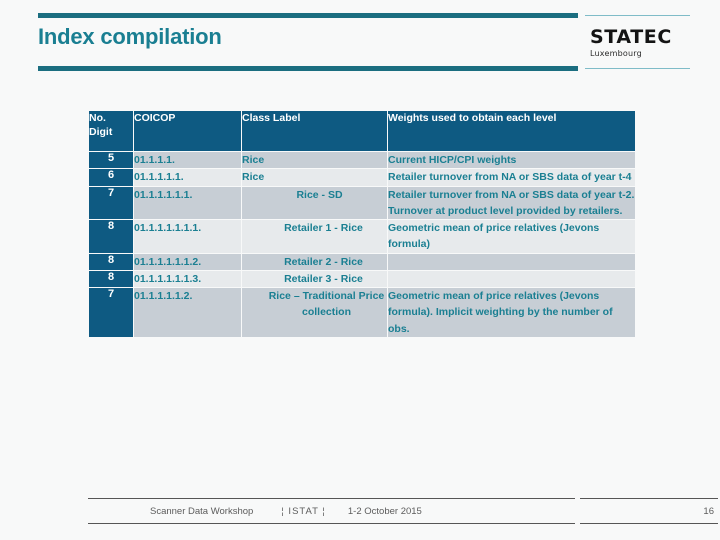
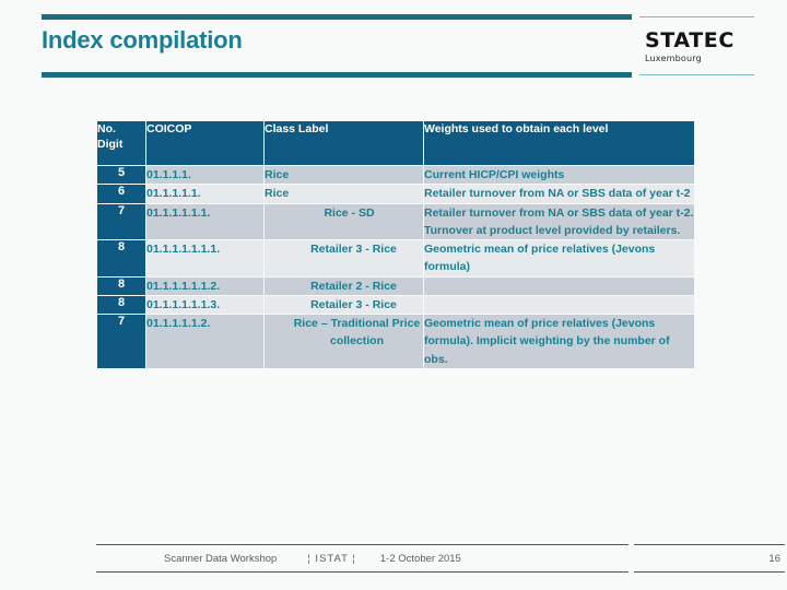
  Index compilation
  STATEC
  Luxembourg
  No. Digit	COICOP	Class Label	Weights used to obtain each level
  5	01.1.1.1.	Rice	Current HICP/CPI weights
- 6	01.1.1.1.1.	Rice	Retailer turnover from NA or SBS data of year t-4
+ 6	01.1.1.1.1.	Rice	Retailer turnover from NA or SBS data of year t-2
  7	01.1.1.1.1.1.	Rice - SD	Retailer turnover from NA or SBS data of year t-2. Turnover at product level provided by retailers.
- 8	01.1.1.1.1.1.1.	Retailer 1 - Rice	Geometric mean of price relatives (Jevons formula)
+ 8	01.1.1.1.1.1.1.	Retailer 3 - Rice	Geometric mean of price relatives (Jevons formula)
  8	01.1.1.1.1.1.2.	Retailer 2 - Rice
  8	01.1.1.1.1.1.3.	Retailer 3 - Rice
  7	01.1.1.1.1.2.	Rice – Traditional Price collection	Geometric mean of price relatives (Jevons formula). Implicit weighting by the number of obs.
  Scanner Data Workshop
  ¦ ISTAT ¦
  1-2 October 2015
  16
